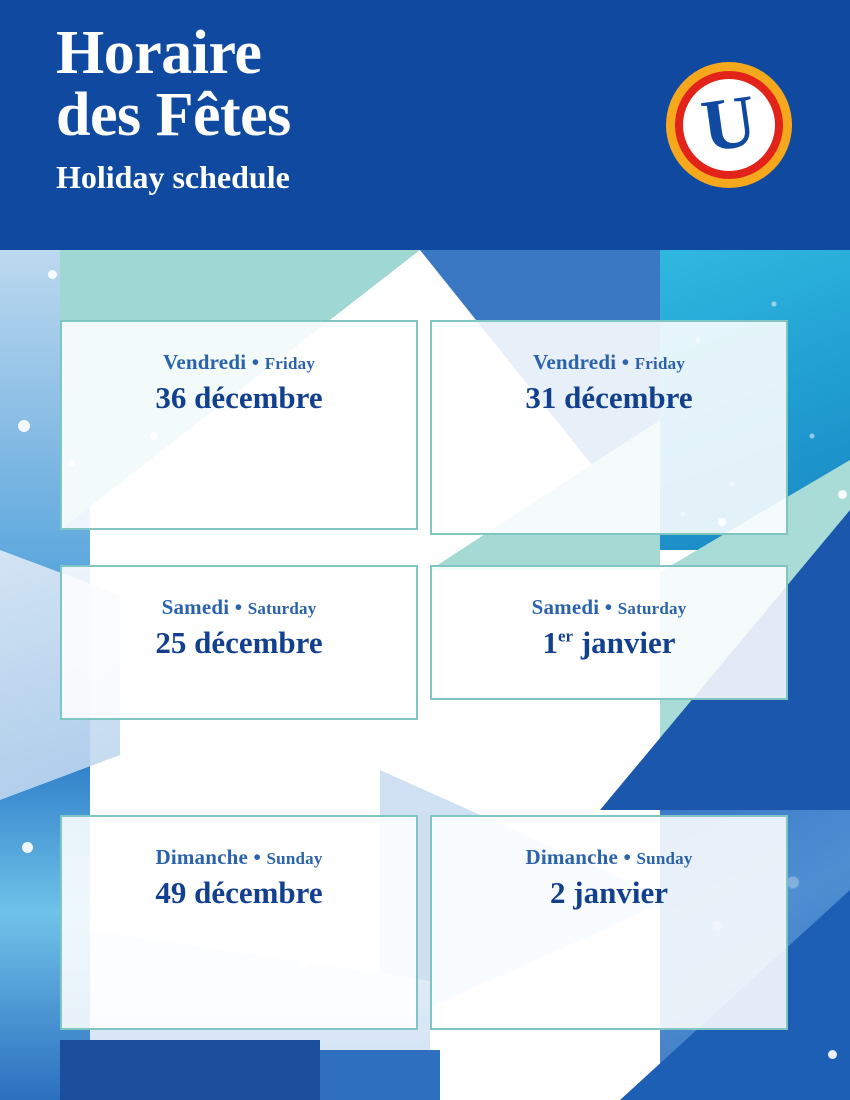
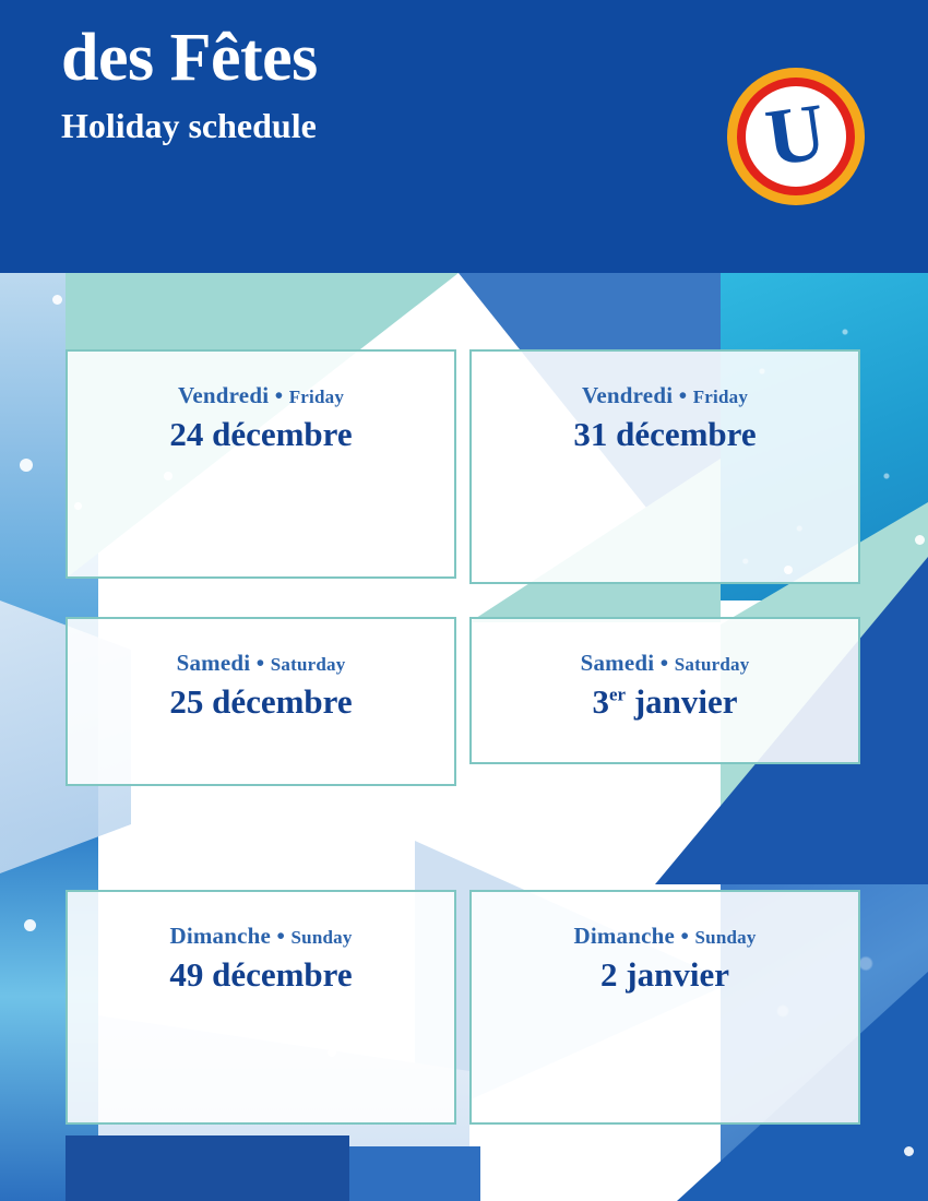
- Horaire
  des Fêtes
  Holiday schedule
  Vendredi • Friday
- 36 décembre
+ 24 décembre
  Vendredi • Friday
  31 décembre
  Samedi • Saturday
  25 décembre
  Samedi • Saturday
- 1er janvier
+ 3er janvier
  Dimanche • Sunday
  49 décembre
  Dimanche • Sunday
  2 janvier
